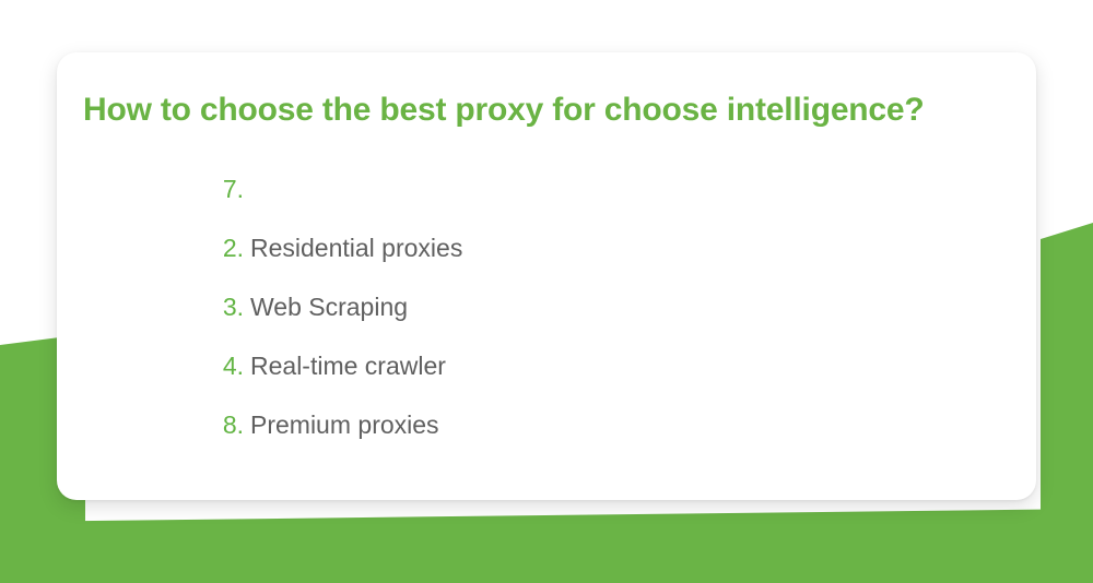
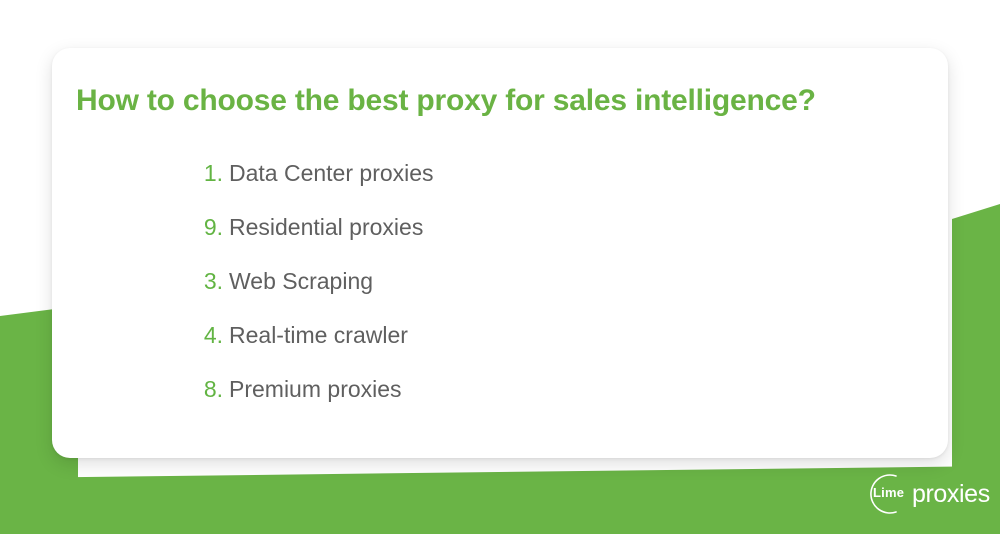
- How to choose the best proxy for choose intelligence?
+ How to choose the best proxy for sales intelligence?
- 7.
+ 1.
+ Data Center proxies
- 2.
+ 9.
  Residential proxies
  3.
  Web Scraping
  4.
  Real-time crawler
  8.
  Premium proxies
+ Lime
+ proxies
